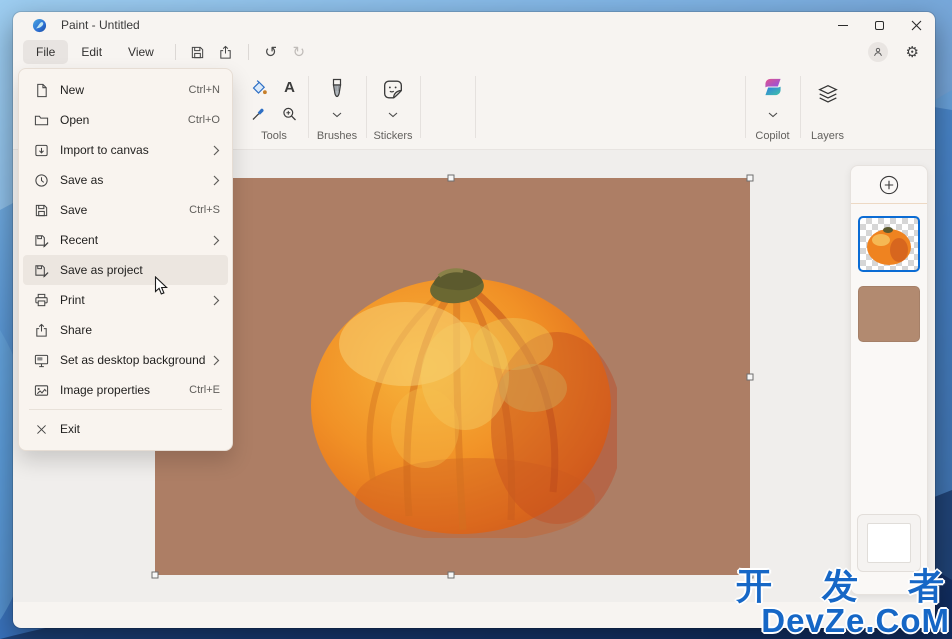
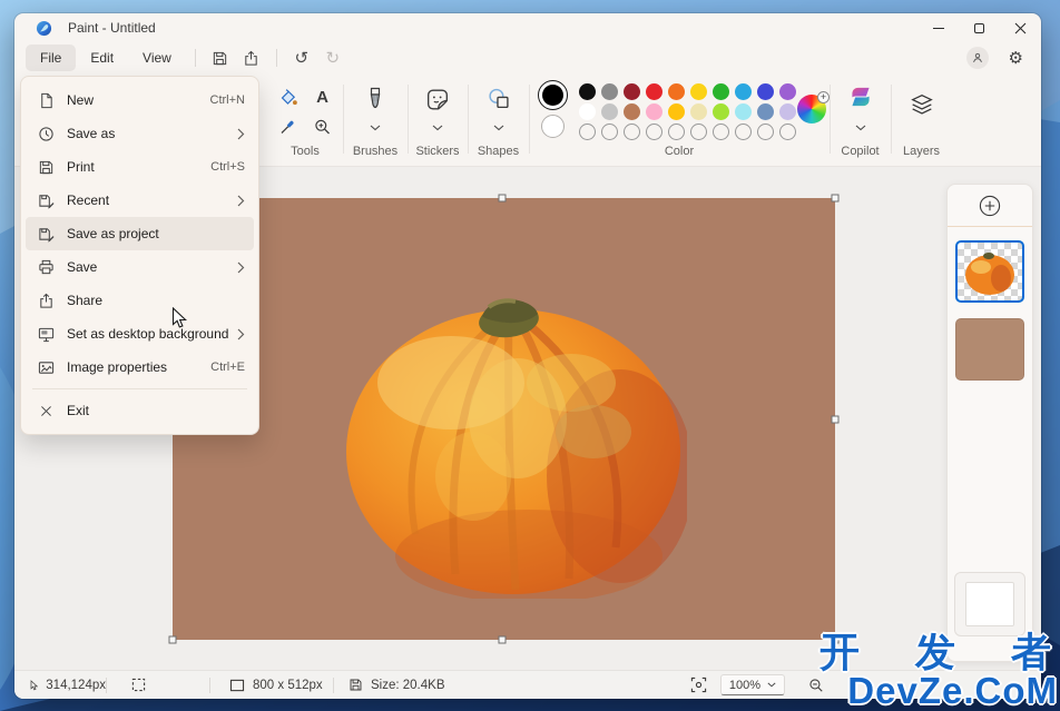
  Paint - Untitled
  File
  Edit
  View
  ↺
  ↻
  ⚙
  A
  Tools
  Brushes
  Stickers
+ Shapes
+ +
+ Color
  Copilot
  Layers
  New
  Ctrl+N
- Open
- Ctrl+O
- Import to canvas
  Save as
- Save
+ Print
  Ctrl+S
  Recent
  Save as project
- Print
+ Save
  Share
  Set as desktop background
  Image properties
  Ctrl+E
  Exit
+ 314,124px
+ 800 x 512px
+ Size: 20.4KB
+ 100%
  开 发 者
  DevZe.CoM
